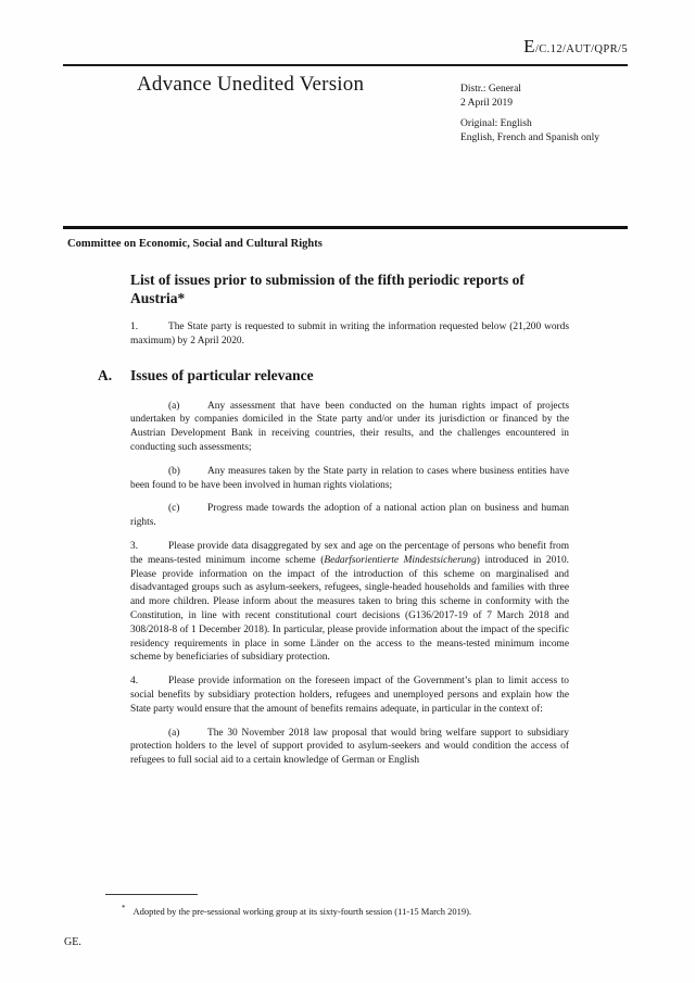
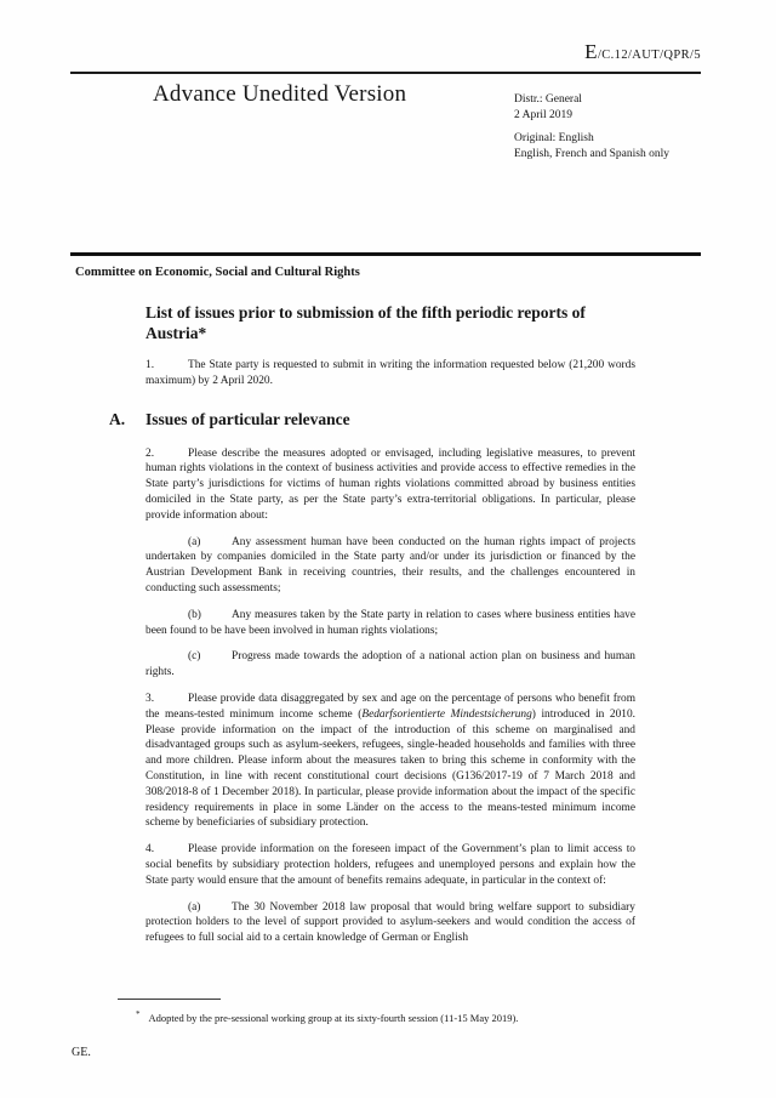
  E/C.12/AUT/QPR/5
  Advance Unedited Version
  Distr.: General
  2 April 2019
  Original: English
  English, French and Spanish only
  Committee on Economic, Social and Cultural Rights
  List of issues prior to submission of the fifth periodic reports of Austria*
  1. The State party is requested to submit in writing the information requested below (21,200 words maximum) by 2 April 2020.
  A.
  Issues of particular relevance
+ 2. Please describe the measures adopted or envisaged, including legislative measures, to prevent human rights violations in the context of business activities and provide access to effective remedies in the State party’s jurisdictions for victims of human rights violations committed abroad by business entities domiciled in the State party, as per the State party’s extra-territorial obligations. In particular, please provide information about:
- (a) Any assessment that have been conducted on the human rights impact of projects undertaken by companies domiciled in the State party and/or under its jurisdiction or financed by the Austrian Development Bank in receiving countries, their results, and the challenges encountered in conducting such assessments;
+ (a) Any assessment human have been conducted on the human rights impact of projects undertaken by companies domiciled in the State party and/or under its jurisdiction or financed by the Austrian Development Bank in receiving countries, their results, and the challenges encountered in conducting such assessments;
  (b) Any measures taken by the State party in relation to cases where business entities have been found to be have been involved in human rights violations;
  (c) Progress made towards the adoption of a national action plan on business and human rights.
  3. Please provide data disaggregated by sex and age on the percentage of persons who benefit from the means-tested minimum income scheme (Bedarfsorientierte Mindestsicherung) introduced in 2010. Please provide information on the impact of the introduction of this scheme on marginalised and disadvantaged groups such as asylum-seekers, refugees, single-headed households and families with three and more children. Please inform about the measures taken to bring this scheme in conformity with the Constitution, in line with recent constitutional court decisions (G136/2017-19 of 7 March 2018 and 308/2018-8 of 1 December 2018). In particular, please provide information about the impact of the specific residency requirements in place in some Länder on the access to the means-tested minimum income scheme by beneficiaries of subsidiary protection.
  4. Please provide information on the foreseen impact of the Government’s plan to limit access to social benefits by subsidiary protection holders, refugees and unemployed persons and explain how the State party would ensure that the amount of benefits remains adequate, in particular in the context of:
  (a) The 30 November 2018 law proposal that would bring welfare support to subsidiary protection holders to the level of support provided to asylum-seekers and would condition the access of refugees to full social aid to a certain knowledge of German or English
- * Adopted by the pre-sessional working group at its sixty-fourth session (11-15 March 2019).
+ * Adopted by the pre-sessional working group at its sixty-fourth session (11-15 May 2019).
  GE.
